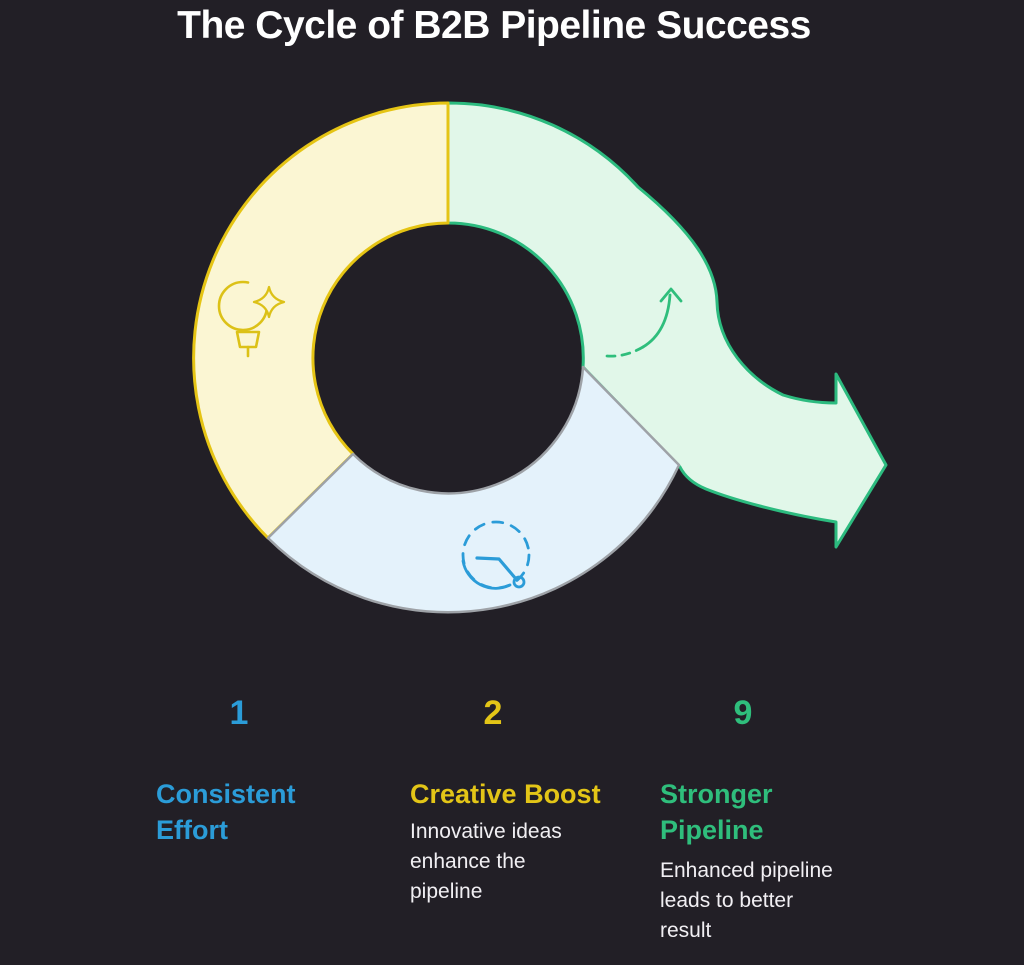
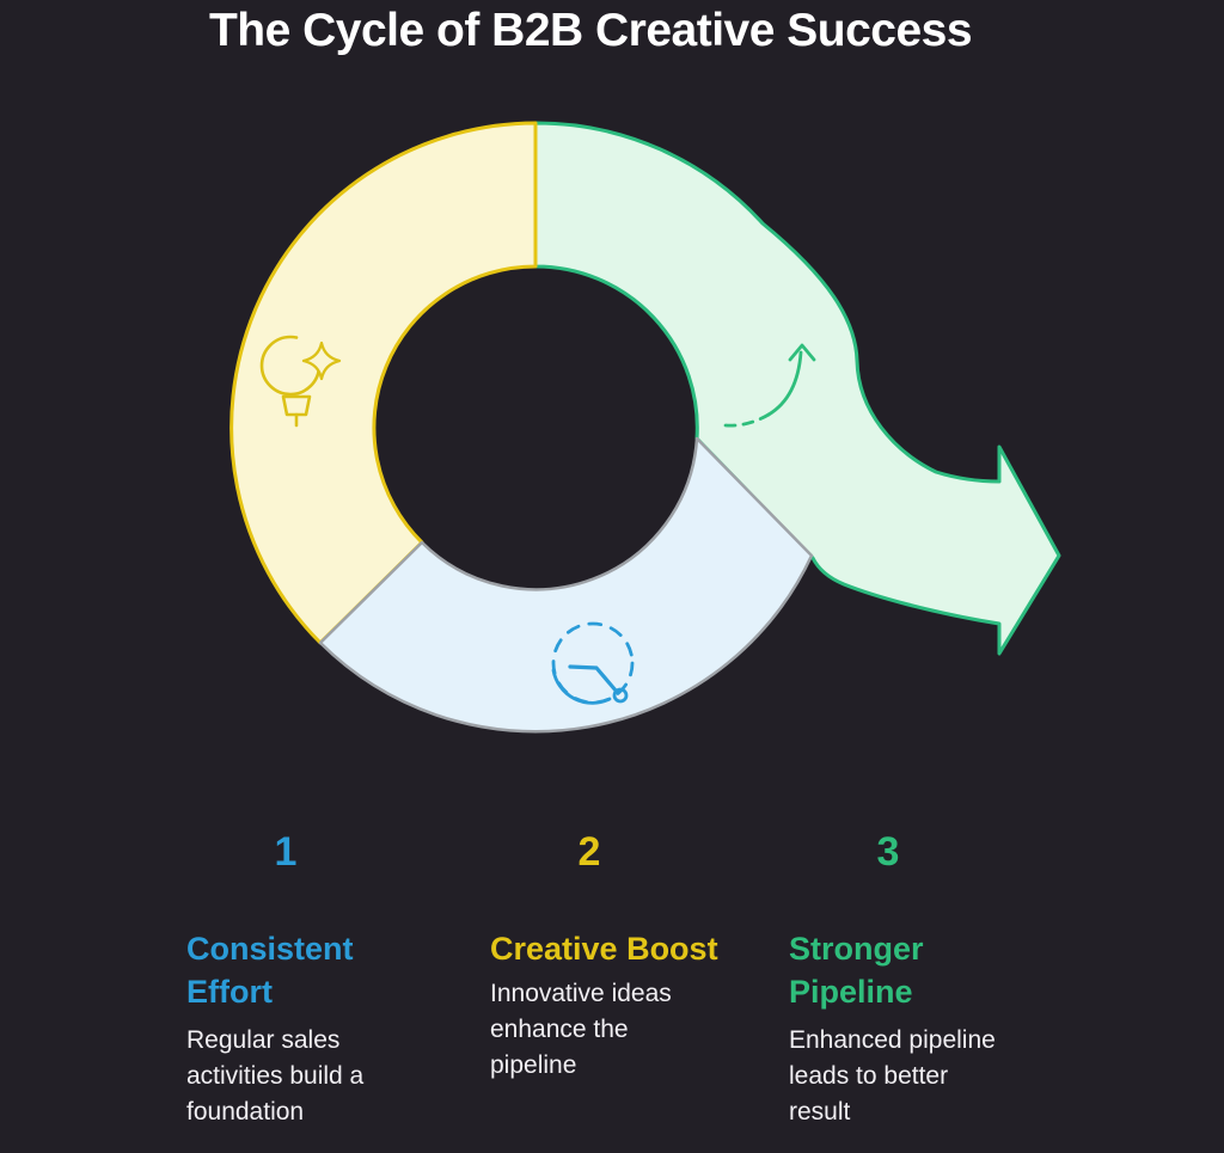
- The Cycle of B2B Pipeline Success
+ The Cycle of B2B Creative Success
  1
  Consistent
  Effort
+ Regular sales
+ activities build a
+ foundation
  2
  Creative Boost
  Innovative ideas
  enhance the
  pipeline
- 9
+ 3
  Stronger
  Pipeline
  Enhanced pipeline
  leads to better
  result
